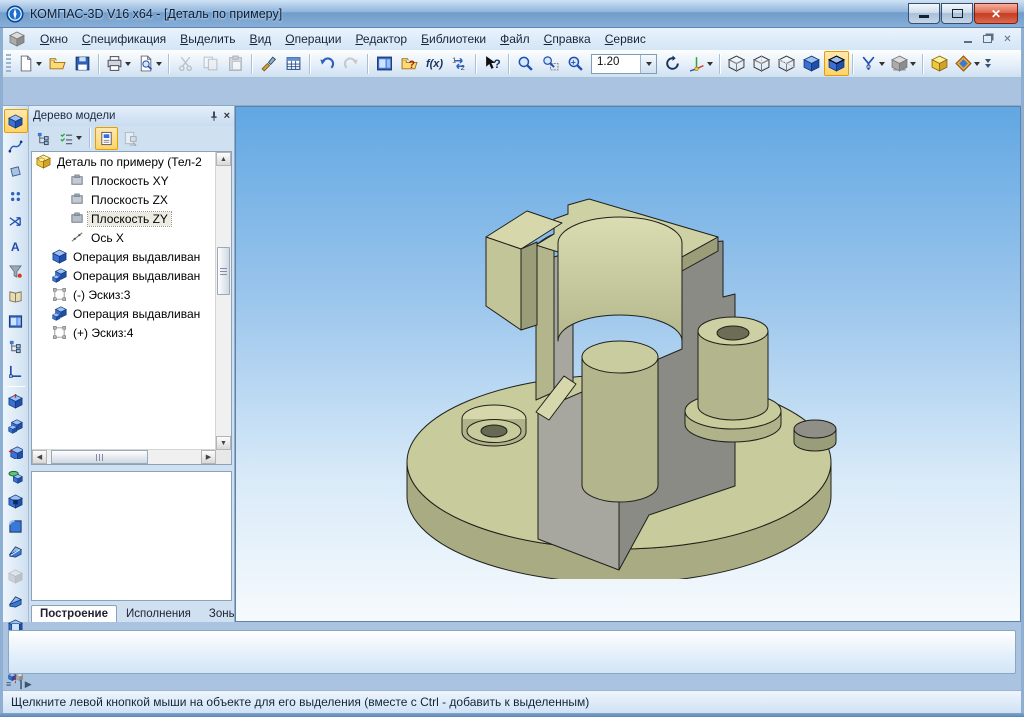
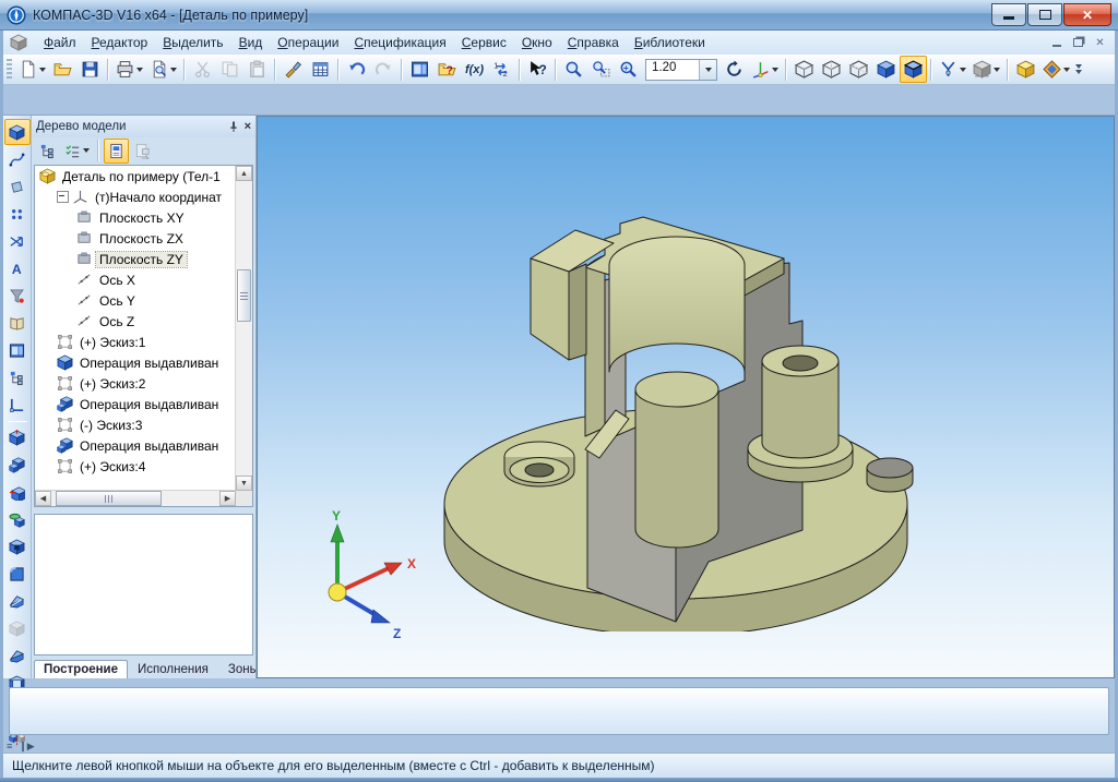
  КОМПАС-3D V16 x64 - [Деталь по примеру]
  ✕
- Окно
+ Файл
- Спецификация
+ Редактор
  Выделить
  Вид
  Операции
- Редактор
+ Спецификация
- Библиотеки
+ Сервис
- Файл
+ Окно
  Справка
- Сервис
+ Библиотеки
  ✕
  ?
  f(x)
  1
  2
  ?
  +
  1.20
  A
  Дерево модели
  ×
- Деталь по примеру (Тел-2
+ Деталь по примеру (Тел-1
+ (т)Начало координат
  Плоскость XY
  Плоскость ZX
  Плоскость ZY
  Ось X
+ Ось Y
+ Ось Z
+ (+) Эскиз:1
  Операция выдавливан
+ (+) Эскиз:2
  Операция выдавливан
  (-) Эскиз:3
  Операция выдавливан
  (+) Эскиз:4
  Построение
  Исполнения
  Зоны
+ Y
+ X
+ Z
  ≡
  ❙▶
- Щелкните левой кнопкой мыши на объекте для его выделения (вместе с Ctrl - добавить к выделенным)
+ Щелкните левой кнопкой мыши на объекте для его выделенным (вместе с Ctrl - добавить к выделенным)
